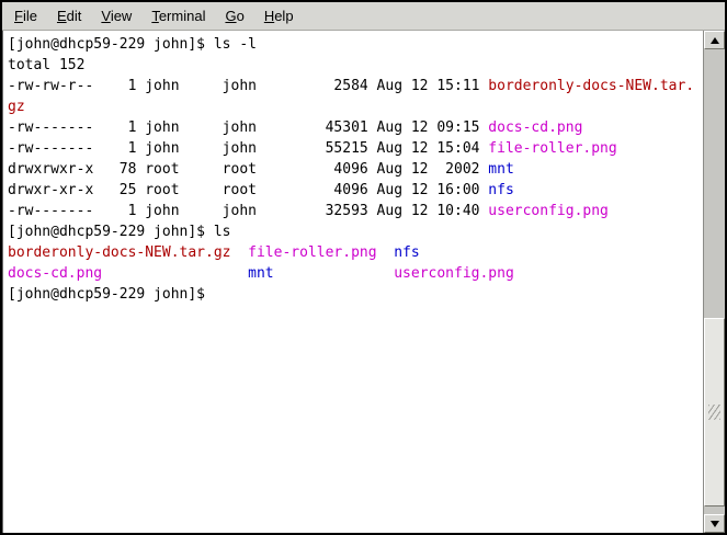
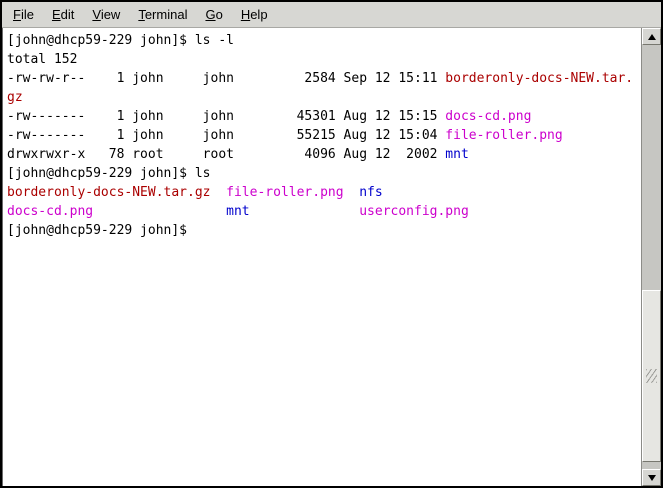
  File
  Edit
  View
  Terminal
  Go
  Help
  [john@dhcp59-229 john]$ ls -l
  total 152
- -rw-rw-r-- 1 john john 2584 Aug 12 15:11 borderonly-docs-NEW.tar.
+ -rw-rw-r-- 1 john john 2584 Sep 12 15:11 borderonly-docs-NEW.tar.
  gz
- -rw------- 1 john john 45301 Aug 12 09:15 docs-cd.png
+ -rw------- 1 john john 45301 Aug 12 15:15 docs-cd.png
  -rw------- 1 john john 55215 Aug 12 15:04 file-roller.png
  drwxrwxr-x 78 root root 4096 Aug 12 2002 mnt
- drwxr-xr-x 25 root root 4096 Aug 12 16:00 nfs
- -rw------- 1 john john 32593 Aug 12 10:40 userconfig.png
  [john@dhcp59-229 john]$ ls
  borderonly-docs-NEW.tar.gz file-roller.png nfs
  docs-cd.png mnt userconfig.png
  [john@dhcp59-229 john]$
